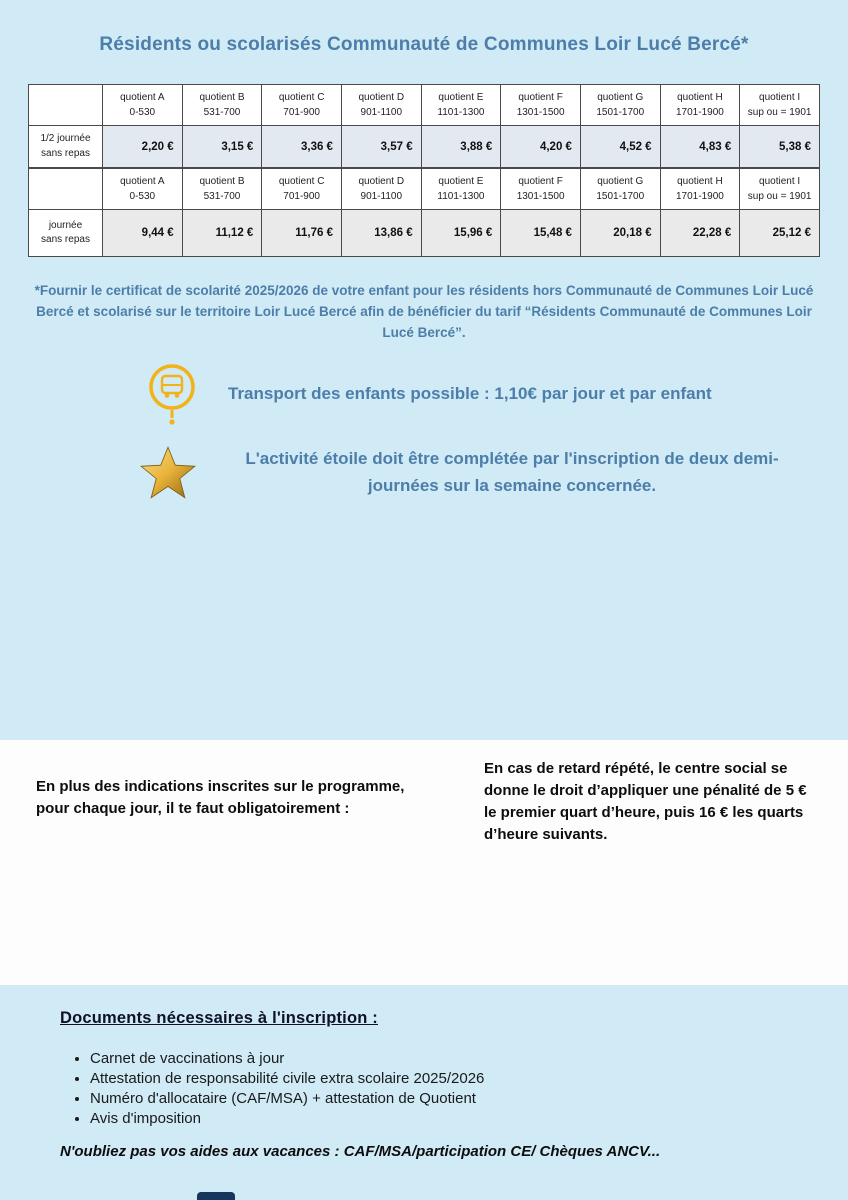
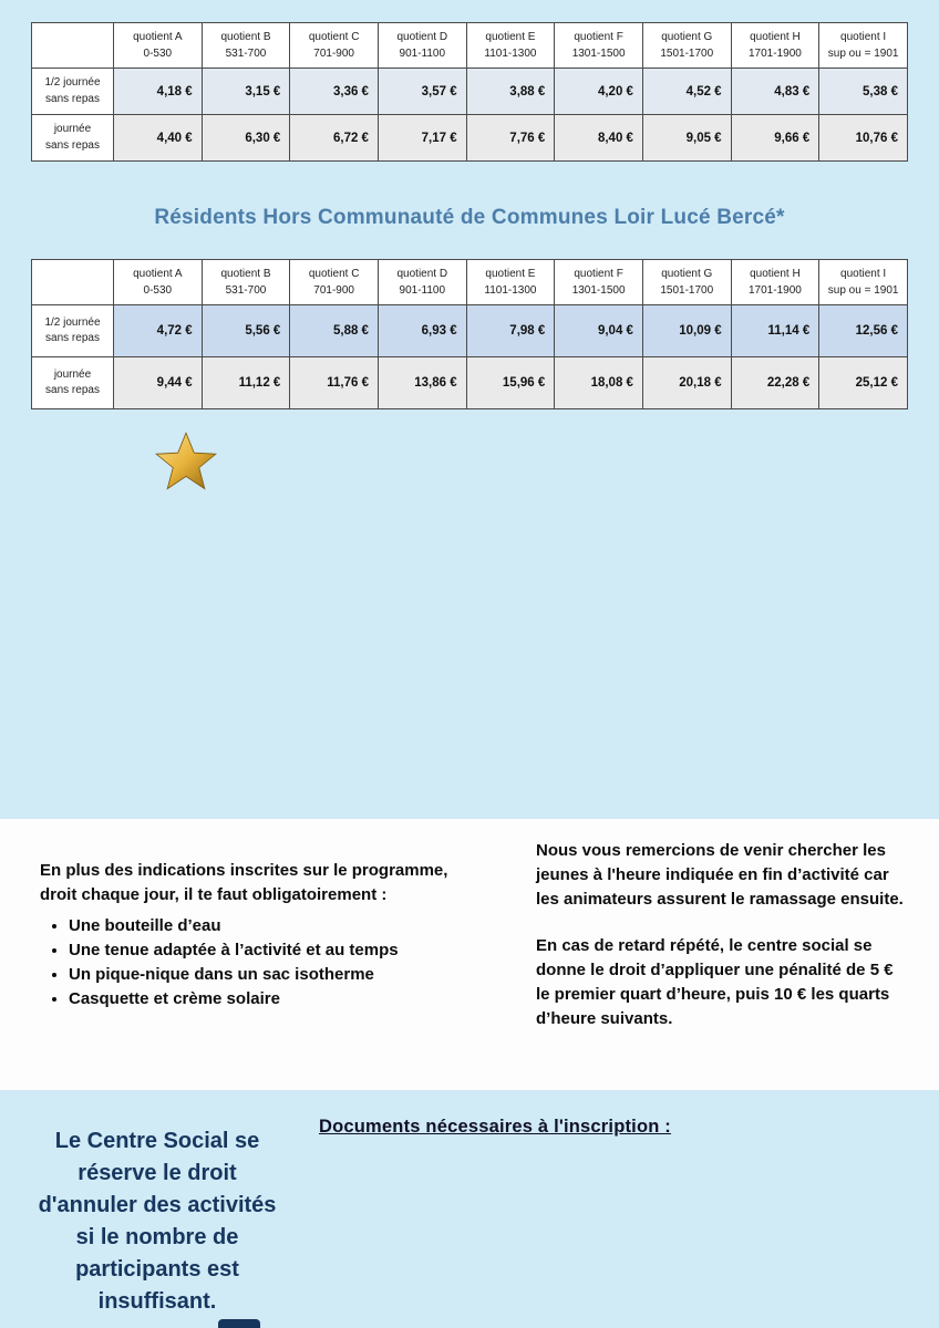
- Résidents ou scolarisés Communauté de Communes Loir Lucé Bercé*
  	quotient A0-530	quotient B531-700	quotient C701-900	quotient D901-1100	quotient E1101-1300	quotient F1301-1500	quotient G1501-1700	quotient H1701-1900	quotient Isup ou = 1901
- 1/2 journéesans repas	2,20 €	3,15 €	3,36 €	3,57 €	3,88 €	4,20 €	4,52 €	4,83 €	5,38 €
+ 1/2 journéesans repas	4,18 €	3,15 €	3,36 €	3,57 €	3,88 €	4,20 €	4,52 €	4,83 €	5,38 €
+ journéesans repas	4,40 €	6,30 €	6,72 €	7,17 €	7,76 €	8,40 €	9,05 €	9,66 €	10,76 €
+ Résidents Hors Communauté de Communes Loir Lucé Bercé*
  	quotient A0-530	quotient B531-700	quotient C701-900	quotient D901-1100	quotient E1101-1300	quotient F1301-1500	quotient G1501-1700	quotient H1701-1900	quotient Isup ou = 1901
+ 1/2 journéesans repas	4,72 €	5,56 €	5,88 €	6,93 €	7,98 €	9,04 €	10,09 €	11,14 €	12,56 €
- journéesans repas	9,44 €	11,12 €	11,76 €	13,86 €	15,96 €	15,48 €	20,18 €	22,28 €	25,12 €
+ journéesans repas	9,44 €	11,12 €	11,76 €	13,86 €	15,96 €	18,08 €	20,18 €	22,28 €	25,12 €
- *Fournir le certificat de scolarité 2025/2026 de votre enfant pour les résidents hors Communauté de Communes Loir Lucé Bercé et scolarisé sur le territoire Loir Lucé Bercé afin de bénéficier du tarif “Résidents Communauté de Communes Loir Lucé Bercé”.
- Transport des enfants possible : 1,10€ par jour et par enfant
- L'activité étoile doit être complétée par l'inscription de deux demi-journées sur la semaine concernée.
- En plus des indications inscrites sur le programme, pour chaque jour, il te faut obligatoirement :
+ En plus des indications inscrites sur le programme, droit chaque jour, il te faut obligatoirement :
+ Une bouteille d’eau
+ Une tenue adaptée à l’activité et au temps
+ Un pique-nique dans un sac isotherme
+ Casquette et crème solaire
+ Nous vous remercions de venir chercher les jeunes à l'heure indiquée en fin d’activité car les animateurs assurent le ramassage ensuite.
- En cas de retard répété, le centre social se donne le droit d’appliquer une pénalité de 5 € le premier quart d’heure, puis 16 € les quarts d’heure suivants.
+ En cas de retard répété, le centre social se donne le droit d’appliquer une pénalité de 5 € le premier quart d’heure, puis 10 € les quarts d’heure suivants.
+ Le Centre Social se réserve le droit d'annuler des activités si le nombre de participants est insuffisant.
  Documents nécessaires à l'inscription :
- Carnet de vaccinations à jour
- Attestation de responsabilité civile extra scolaire 2025/2026
- Numéro d'allocataire (CAF/MSA) + attestation de Quotient
- Avis d'imposition
- N'oubliez pas vos aides aux vacances : CAF/MSA/participation CE/ Chèques ANCV...
